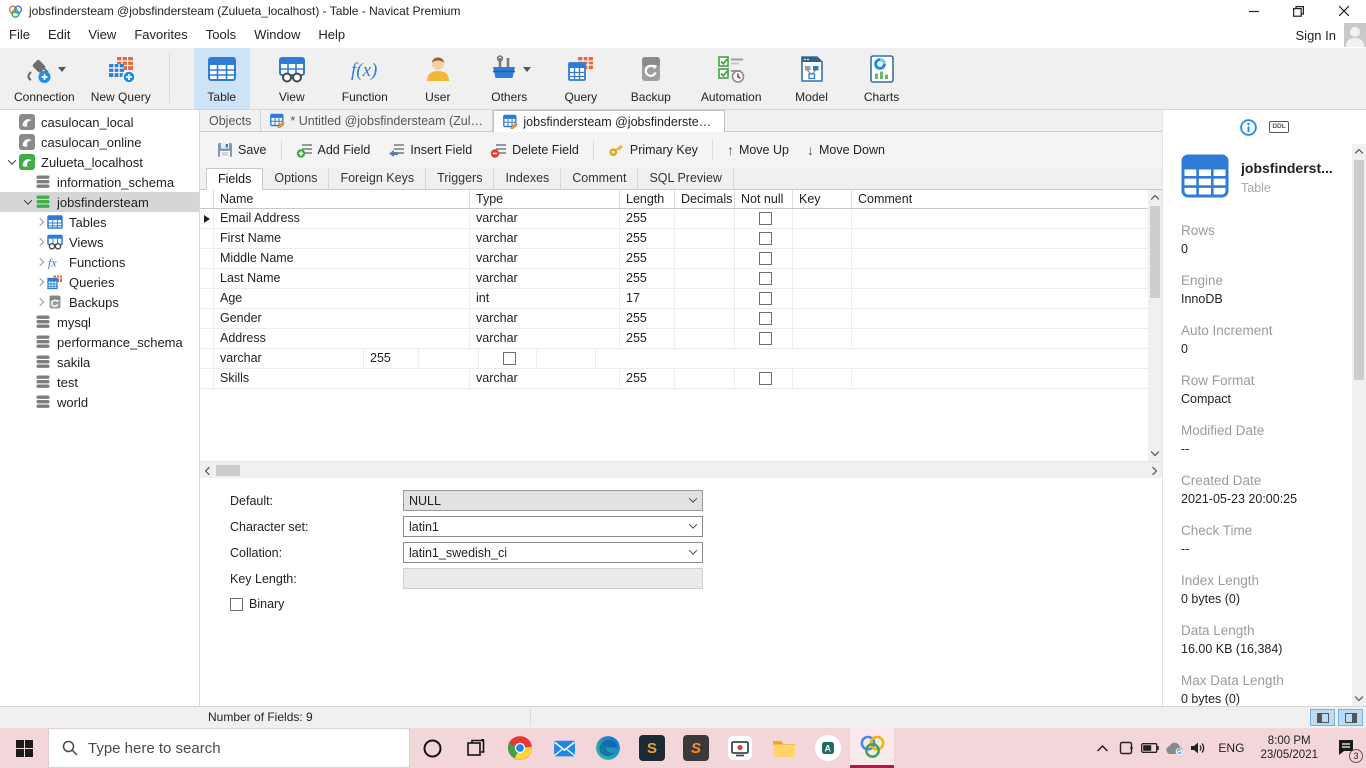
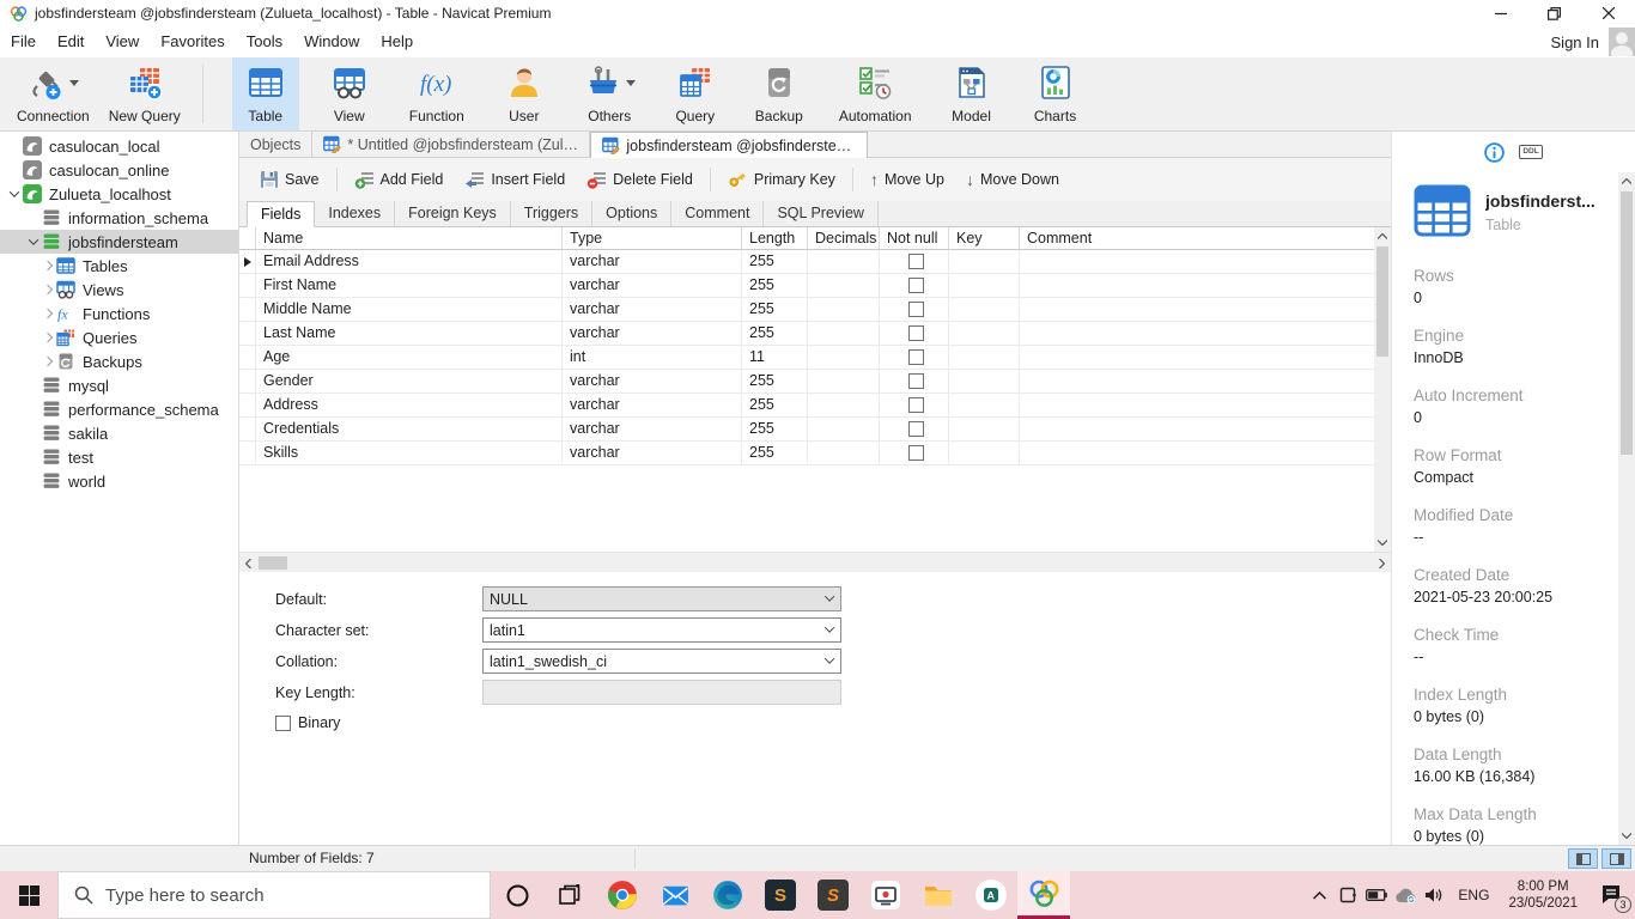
  jobsfindersteam @jobsfindersteam (Zulueta_localhost) - Table - Navicat Premium
  File
  Edit
  View
  Favorites
  Tools
  Window
  Help
  Sign In
  Connection
  New Query
  Table
  View
  f(x)
  Function
  User
  Others
  Query
  Backup
  Automation
  Model
  Charts
  casulocan_local
  casulocan_online
  Zulueta_localhost
  information_schema
  jobsfindersteam
  Tables
  Views
  fx
  Functions
  Queries
  Backups
  mysql
  performance_schema
  sakila
  test
  world
  Objects
  * Untitled @jobsfindersteam (Zulue
  jobsfindersteam @jobsfindersteam
  Save
  Add Field
  Insert Field
  Delete Field
  Primary Key
  ↑
  Move Up
  ↓
  Move Down
  Fields
- Options
+ Indexes
  Foreign Keys
  Triggers
- Indexes
+ Options
  Comment
  SQL Preview
  Name
  Type
  Length
  Decimals
  Not null
  Key
  Comment
  Email Address
  varchar
  255
  First Name
  varchar
  255
  Middle Name
  varchar
  255
  Last Name
  varchar
  255
  Age
  int
- 17
+ 11
  Gender
  varchar
  255
  Address
  varchar
  255
+ Credentials
  varchar
  255
  Skills
  varchar
  255
  Default:
  NULL
  Character set:
  latin1
  Collation:
  latin1_swedish_ci
  Key Length:
  Binary
  jobsfinderst...
  Table
  Rows
  0
  Engine
  InnoDB
  Auto Increment
  0
  Row Format
  Compact
  Modified Date
  --
  Created Date
  2021-05-23 20:00:25
  Check Time
  --
  Index Length
  0 bytes (0)
  Data Length
  16.00 KB (16,384)
  Max Data Length
  0 bytes (0)
- Number of Fields: 9
+ Number of Fields: 7
  Type here to search
  S
  S
  A
  ENG
  8:00 PM
  23/05/2021
  3
